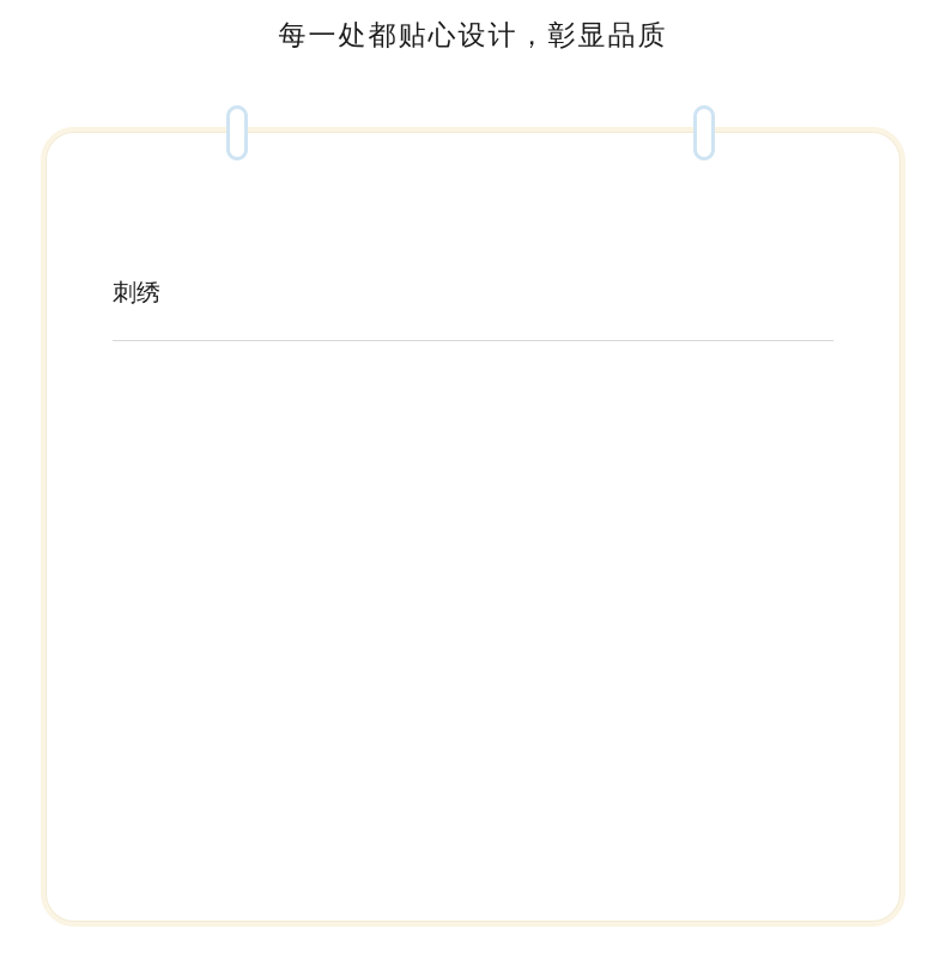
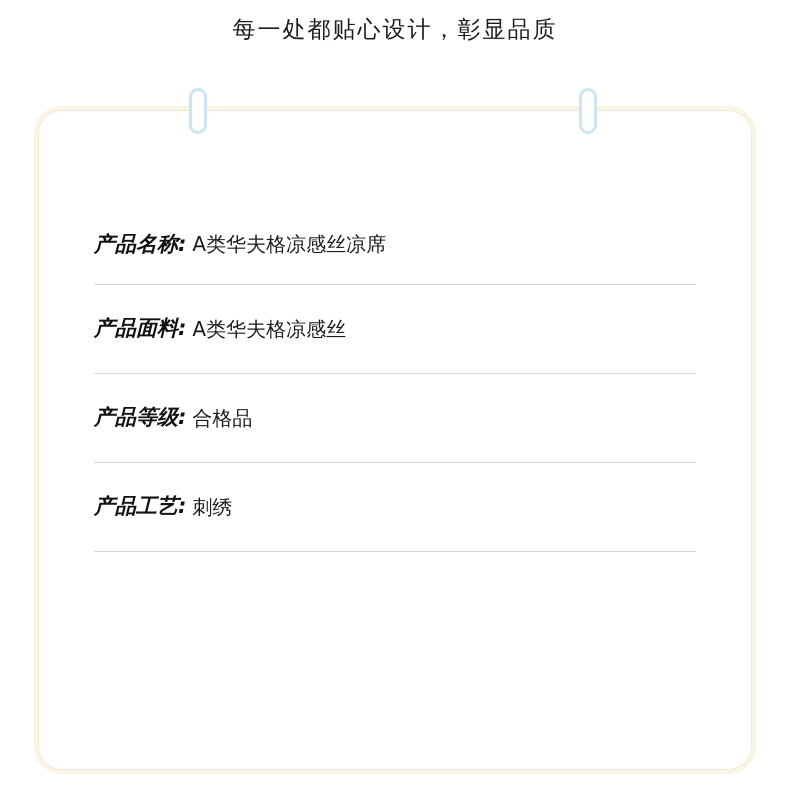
  每一处都贴心设计，彰显品质
+ 产品名称:
+ A类华夫格凉感丝凉席
+ 产品面料:
+ A类华夫格凉感丝
+ 产品等级:
+ 合格品
+ 产品工艺:
  刺绣
